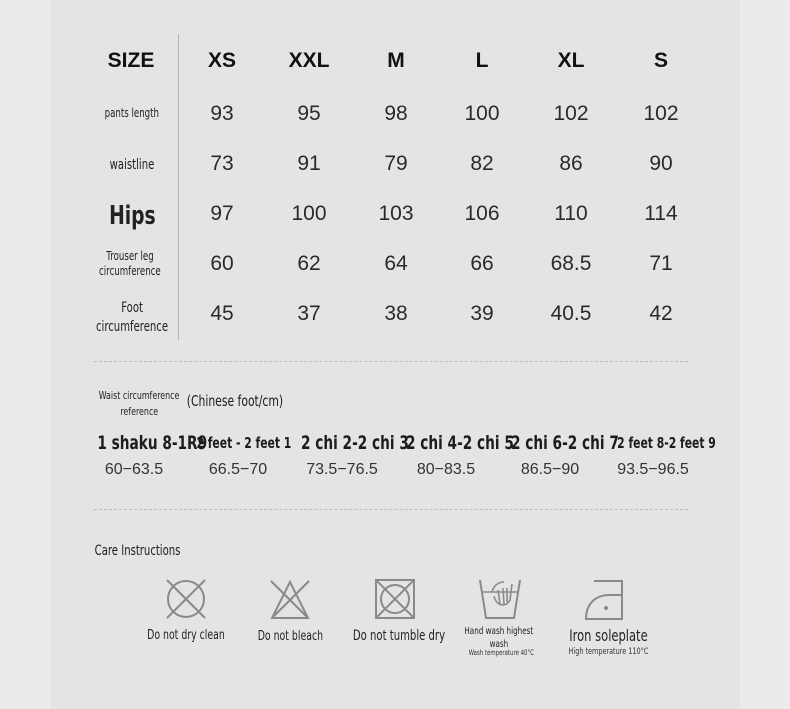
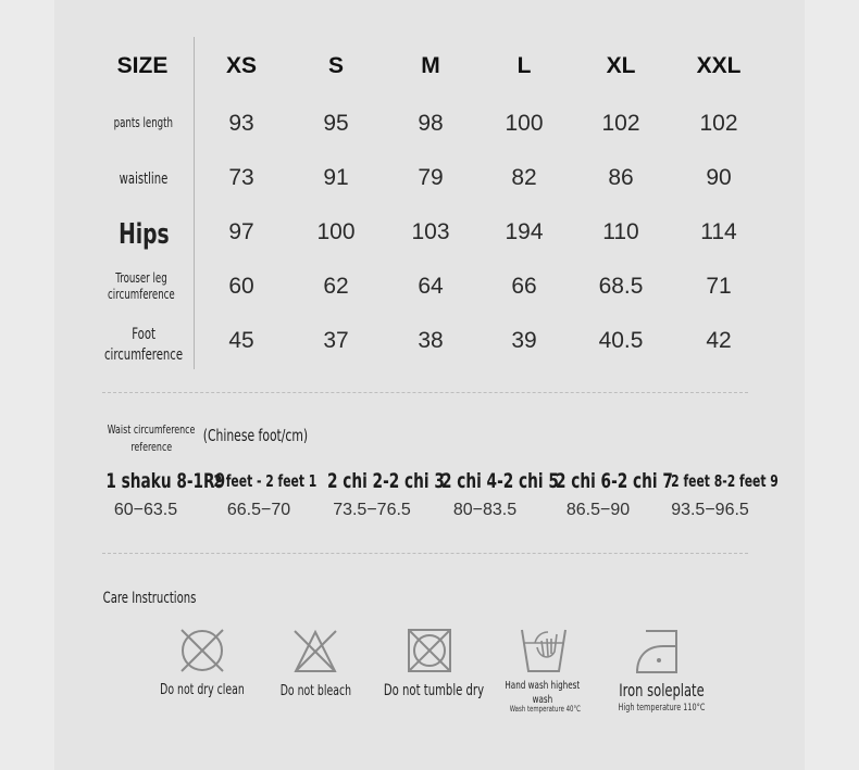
  SIZE
  XS
- XXL
+ S
  M
  L
  XL
- S
+ XXL
  pants length
  93
  95
  98
  100
  102
  102
  waistline
  73
  91
  79
  82
  86
  90
  Hips
  97
  100
  103
- 106
+ 194
  110
  114
  Trouser leg
  circumference
  60
  62
  64
  66
  68.5
  71
  Foot
  circumference
  45
  37
  38
  39
  40.5
  42
  Waist circumference
  reference
  (Chinese foot/cm)
  1 shaku 8-1R9
  2 feet - 2 feet 1
  2 chi 2-2 chi 3
  2 chi 4-2 chi 5
  2 chi 6-2 chi 7
  2 feet 8-2 feet 9
  60−63.5
  66.5−70
  73.5−76.5
  80−83.5
  86.5−90
  93.5−96.5
  Care Instructions
  Do not dry clean
  Do not bleach
  Do not tumble dry
  Hand wash highest
  wash
  Wash temperature 40°C
  Iron soleplate
  High temperature 110°C
